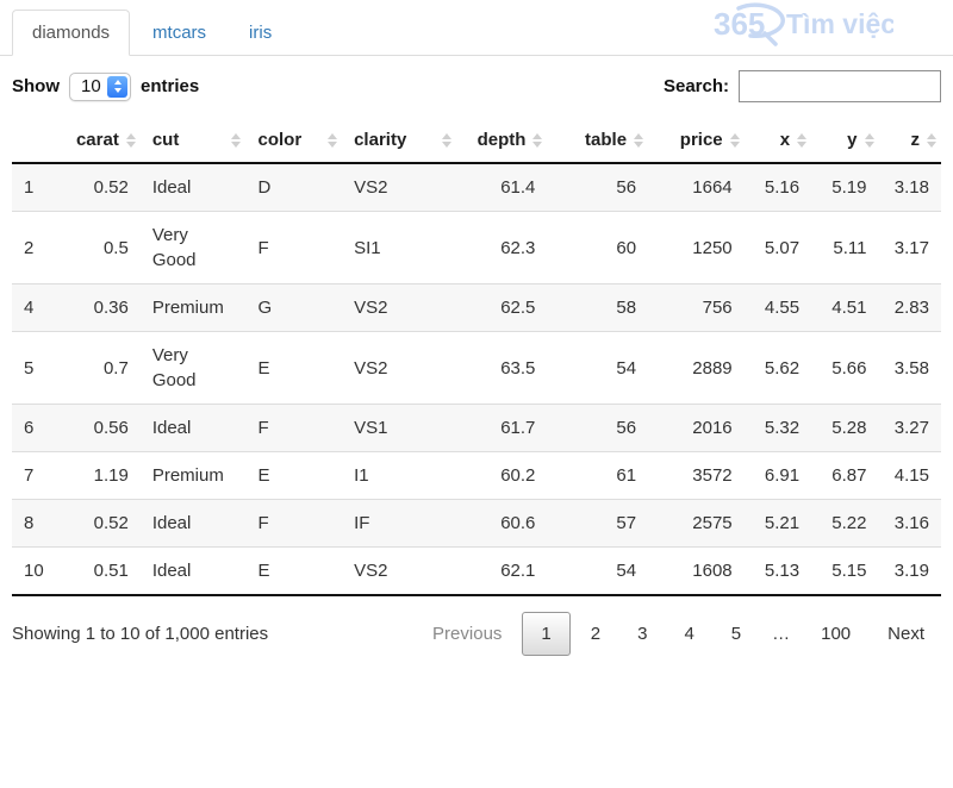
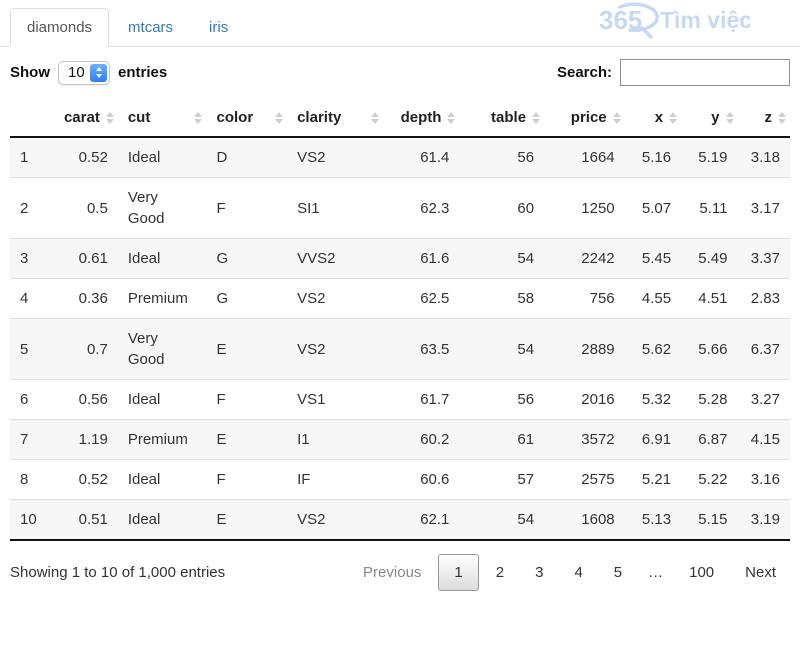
  365
  Tìm việc
  diamonds
  mtcars
  iris
  Show
  10
  entries
  Search:
  	carat	cut	color	clarity	depth	table	price	x	y	z
  1	0.52	Ideal	D	VS2	61.4	56	1664	5.16	5.19	3.18
  2	0.5	Very Good	F	SI1	62.3	60	1250	5.07	5.11	3.17
+ 3	0.61	Ideal	G	VVS2	61.6	54	2242	5.45	5.49	3.37
  4	0.36	Premium	G	VS2	62.5	58	756	4.55	4.51	2.83
- 5	0.7	Very Good	E	VS2	63.5	54	2889	5.62	5.66	3.58
+ 5	0.7	Very Good	E	VS2	63.5	54	2889	5.62	5.66	6.37
  6	0.56	Ideal	F	VS1	61.7	56	2016	5.32	5.28	3.27
  7	1.19	Premium	E	I1	60.2	61	3572	6.91	6.87	4.15
  8	0.52	Ideal	F	IF	60.6	57	2575	5.21	5.22	3.16
  10	0.51	Ideal	E	VS2	62.1	54	1608	5.13	5.15	3.19
  Showing 1 to 10 of 1,000 entries
  Previous
  1
  2
  3
  4
  5
  …
  100
  Next
